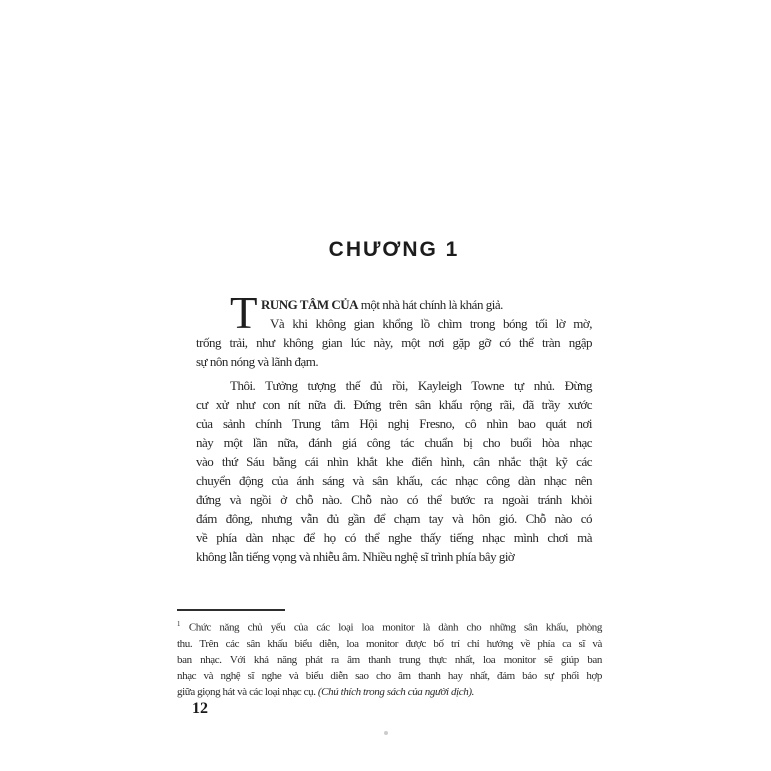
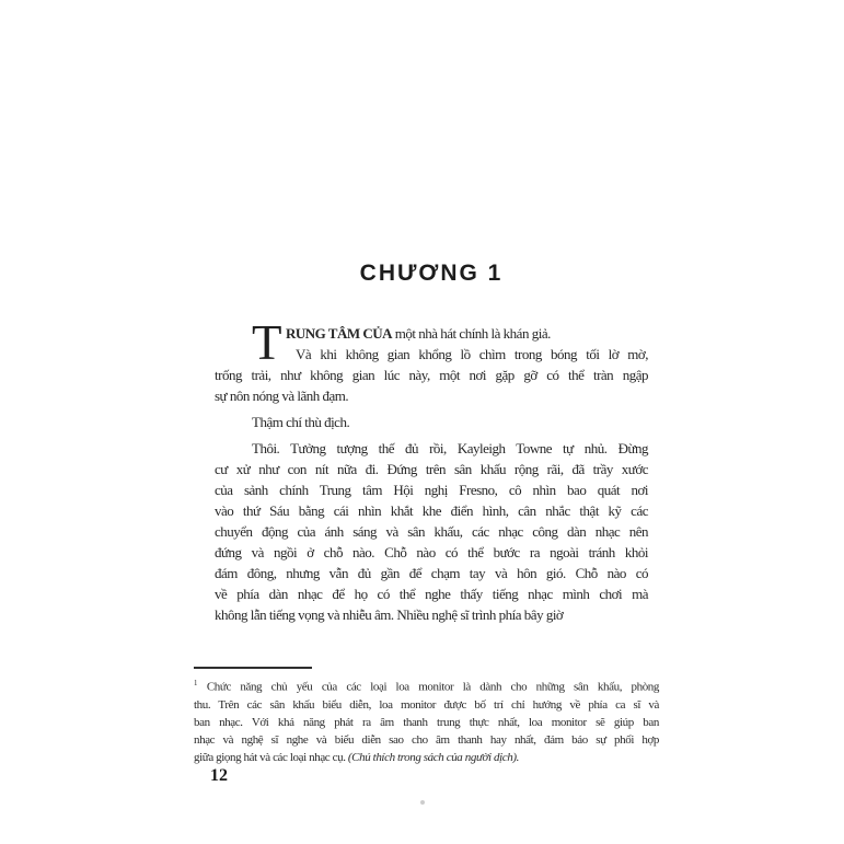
  CHƯƠNG 1
  T
  RUNG TÂM CỦA một nhà hát chính là khán giả.
  Và khi không gian khổng lồ chìm trong bóng tối lờ mờ,
  trống trải, như không gian lúc này, một nơi gặp gỡ có thể tràn ngập
  sự nôn nóng và lãnh đạm.
+ Thậm chí thù địch.
  Thôi. Tưởng tượng thế đủ rồi, Kayleigh Towne tự nhủ. Đừng
  cư xử như con nít nữa đi. Đứng trên sân khấu rộng rãi, đã trầy xước
  của sảnh chính Trung tâm Hội nghị Fresno, cô nhìn bao quát nơi
- này một lần nữa, đánh giá công tác chuẩn bị cho buổi hòa nhạc
  vào thứ Sáu bằng cái nhìn khắt khe điển hình, cân nhắc thật kỹ các
  chuyển động của ánh sáng và sân khấu, các nhạc công dàn nhạc nên
  đứng và ngồi ở chỗ nào. Chỗ nào có thể bước ra ngoài tránh khỏi
  đám đông, nhưng vẫn đủ gần để chạm tay và hôn gió. Chỗ nào có
  về phía dàn nhạc để họ có thể nghe thấy tiếng nhạc mình chơi mà
  không lẫn tiếng vọng và nhiễu âm. Nhiều nghệ sĩ trình phía bây giờ
  Chức năng chủ yếu của các loại loa monitor là dành cho những sân khấu, phòng
  thu. Trên các sân khấu biểu diễn, loa monitor được bố trí chỉ hướng về phía ca sĩ và
  ban nhạc. Với khả năng phát ra âm thanh trung thực nhất, loa monitor sẽ giúp ban
  nhạc và nghệ sĩ nghe và biểu diễn sao cho âm thanh hay nhất, đảm bảo sự phối hợp
  giữa giọng hát và các loại nhạc cụ. (Chú thích trong sách của người dịch).
  12
